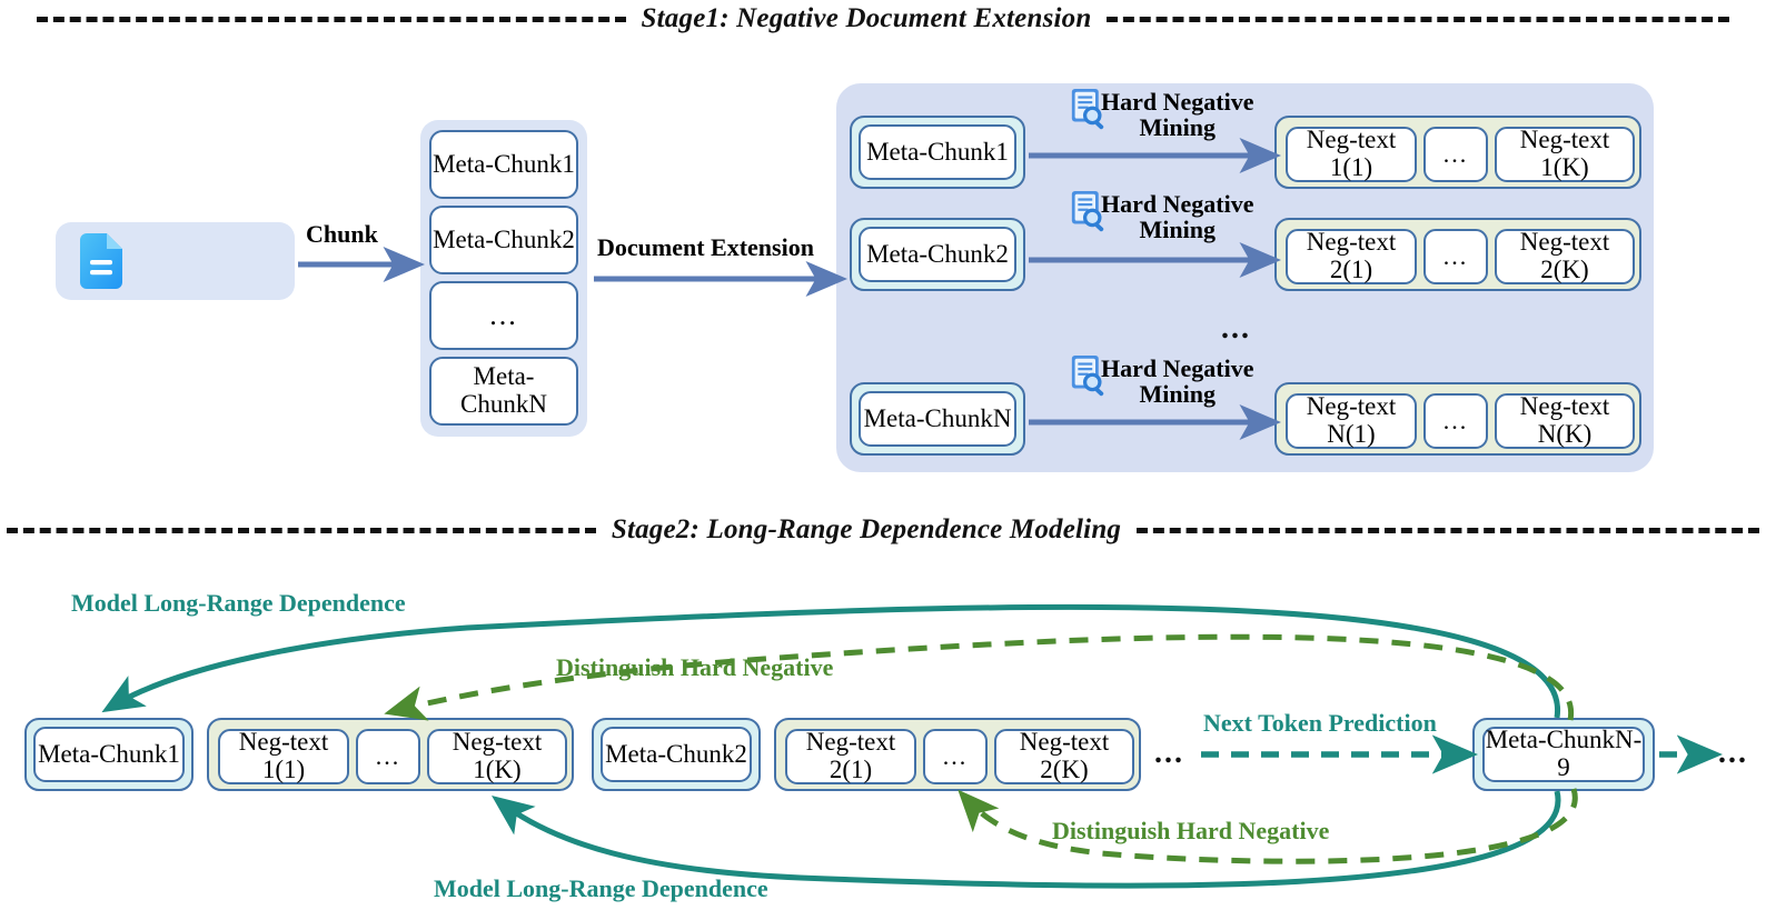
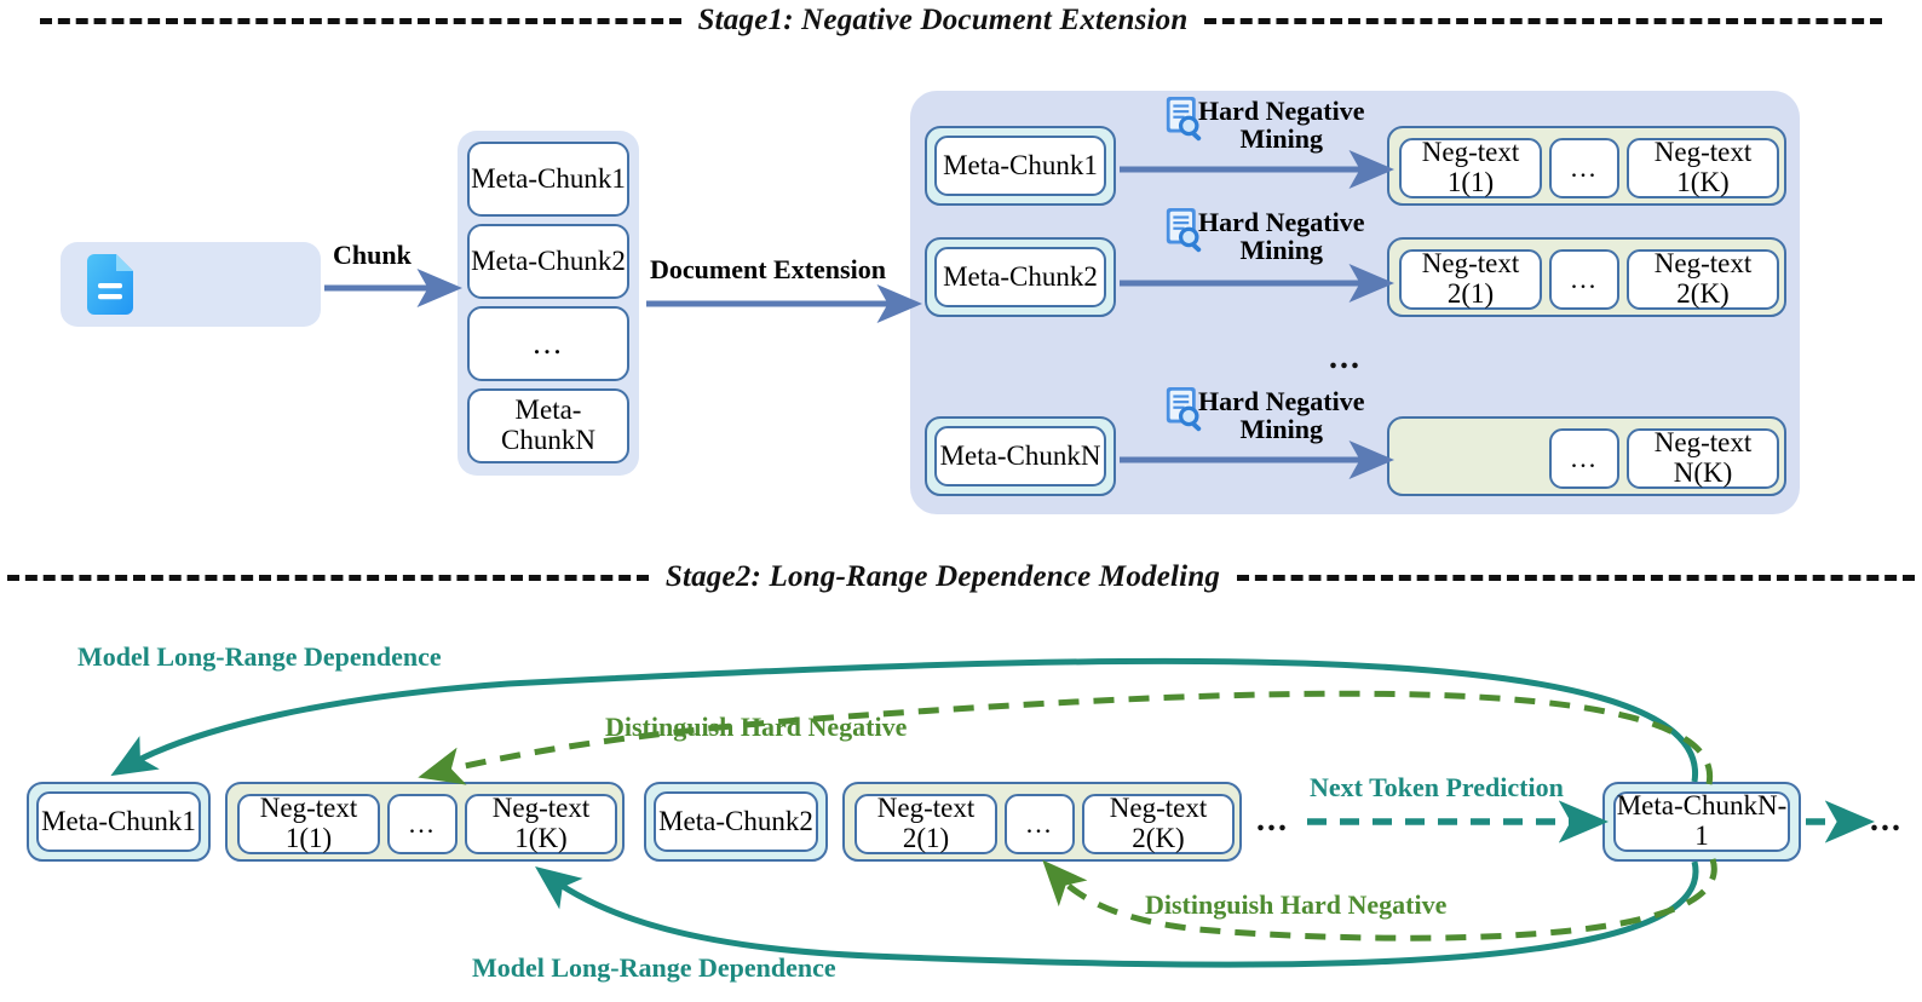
  Stage1: Negative Document Extension
  Chunk
  Meta-Chunk1
  Meta-Chunk2
  ...
  Meta-ChunkN
  Document Extension
  Meta-Chunk1
  Neg-text 1(1)
  ...
  Neg-text 1(K)
  Hard Negative
  Mining
  Meta-Chunk2
  Neg-text 2(1)
  ...
  Neg-text 2(K)
  Hard Negative
  Mining
  ...
  Meta-ChunkN
- Neg-text N(1)
  ...
  Neg-text N(K)
  Hard Negative
  Mining
  Stage2: Long-Range Dependence Modeling
  Meta-Chunk1
  Neg-text 1(1)
  ...
  Neg-text 1(K)
  Meta-Chunk2
  Neg-text 2(1)
  ...
  Neg-text 2(K)
  ...
- Meta-ChunkN-9
+ Meta-ChunkN-1
  ...
  Model Long-Range Dependence
  Distinguiard Negative
  Next Token Prediction
  Distinguish Hard Negative
  Model Long-Range Dependence
